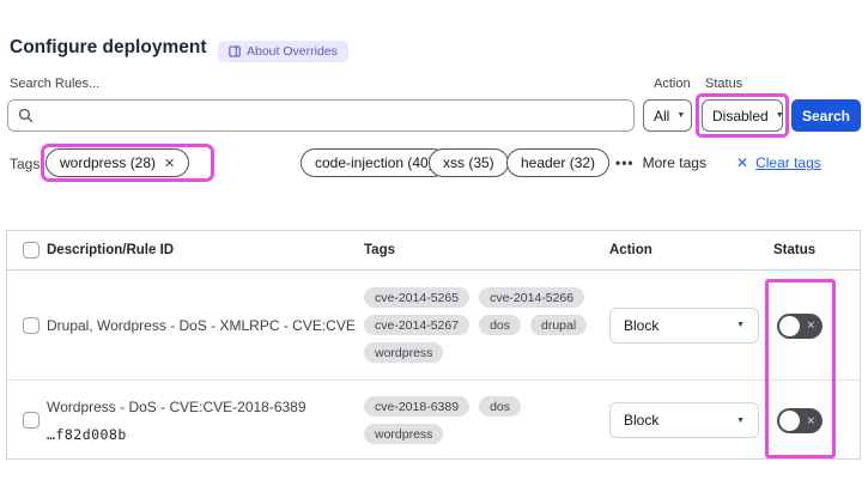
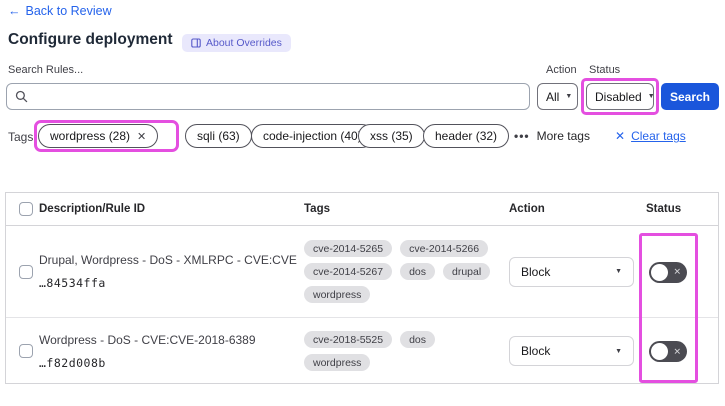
+ ←
+ Back to Review
  Configure deployment
  About Overrides
  Search Rules...
  Action
  Status
  All
  Disabled
  Search
  Tags:
  wordpress (28)
  ✕
+ sqli (63)
  code-injection (40
  xss (35)
  header (32)
  •••
  More tags
  ✕
  Clear tags
  Description/Rule ID
  Tags
  Action
  Status
  Drupal, Wordpress - DoS - XMLRPC - CVE:CVE
+ …84534ffa
  cve-2014-5265
  cve-2014-5266
  cve-2014-5267
  dos
  drupal
  wordpress
  Block
  ✕
  Wordpress - DoS - CVE:CVE-2018-6389
  …f82d008b
- cve-2018-6389
+ cve-2018-5525
  dos
  wordpress
  Block
  ✕
